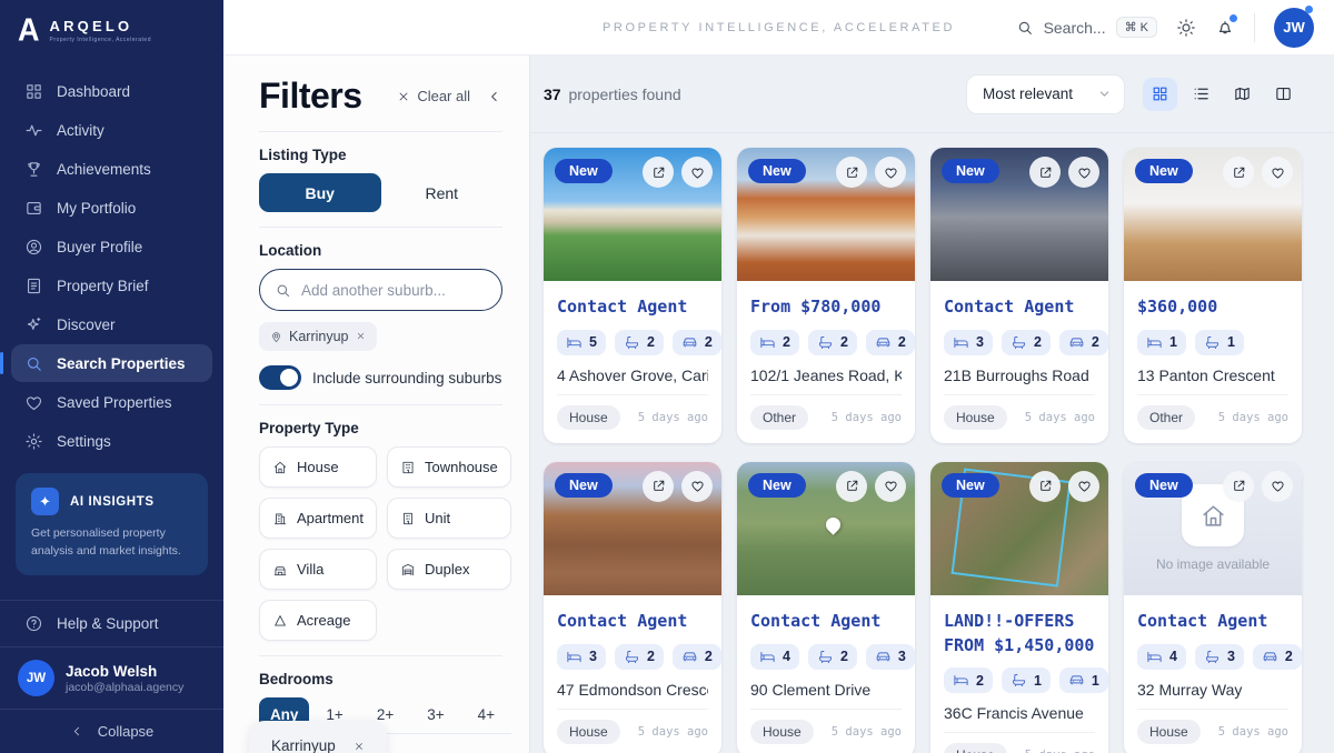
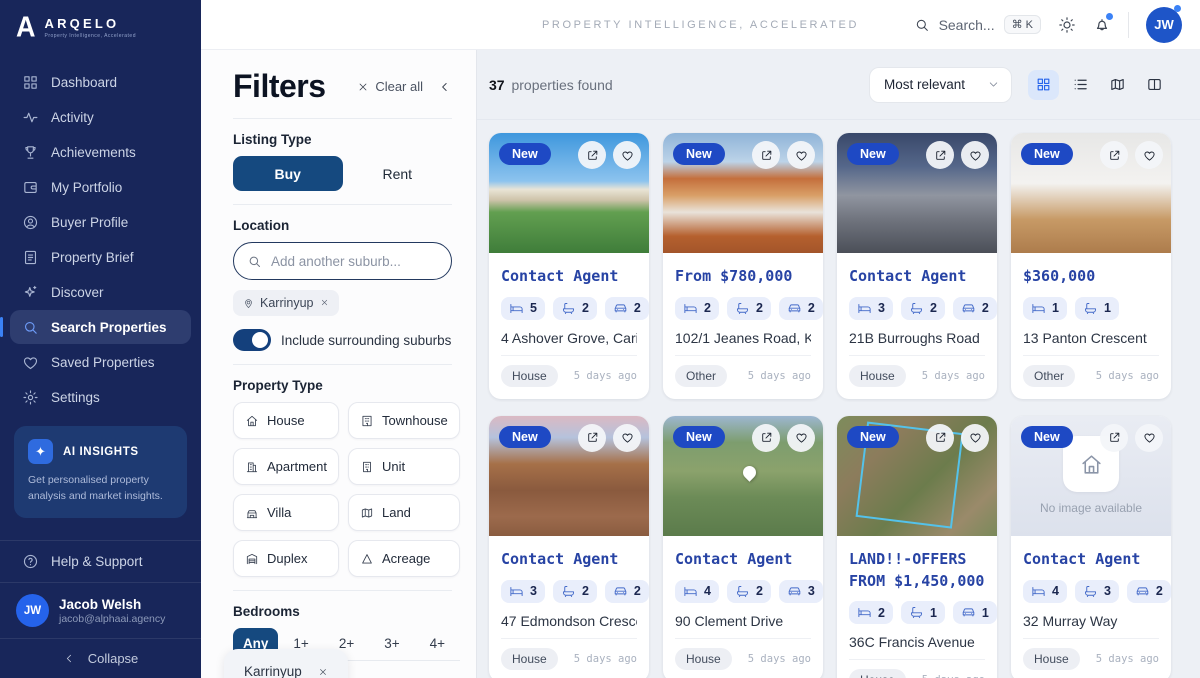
  A
  ARQELO
  Dashboard
  Activity
  Achievements
  My Portfolio
  Buyer Profile
  Property Brief
  Discover
  Search Properties
  Saved Properties
  Settings
  ✦
  AI INSIGHTS
  Get personalised property analysis and market insights.
  Help & Support
  JW
  Jacob Welsh
  jacob@alphaai.agency
  Collapse
  PROPERTY INTELLIGENCE, ACCELERATED
  Search...
  ⌘ K
  JW
  Filters
  Clear all
  Listing Type
  Buy
  Rent
  Location
  Add another suburb...
  Karrinyup
  Include surrounding suburbs
  Property Type
  House
  Townhouse
  Apartment
  Unit
  Villa
+ Land
  Duplex
  Acreage
  Bedrooms
  Any
  1+
  2+
  3+
  4+
  Karrinyup
  37 properties found
  Most relevant
  New
  Contact Agent
  5
  2
  2
  4 Ashover Grove, Car
  House
  5 days ago
  New
  From $780,000
  2
  2
  2
  102/1 Jeanes Road, K
  Other
  5 days ago
  New
  Contact Agent
  3
  2
  2
  21B Burroughs Road
  House
  5 days ago
  New
  $360,000
  1
  1
  13 Panton Crescent
  Other
  5 days ago
  New
  Contact Agent
  3
  2
  2
  47 Edmondson Cresc
  House
  5 days ago
  New
  Contact Agent
  4
  2
  3
  90 Clement Drive
  House
  5 days ago
  New
  LAND!!-OFFERS FROM $1,450,000
  2
  1
  1
  36C Francis Avenue
  New
  No image available
  Contact Agent
  4
  3
  2
  32 Murray Way
  House
  5 days ago
